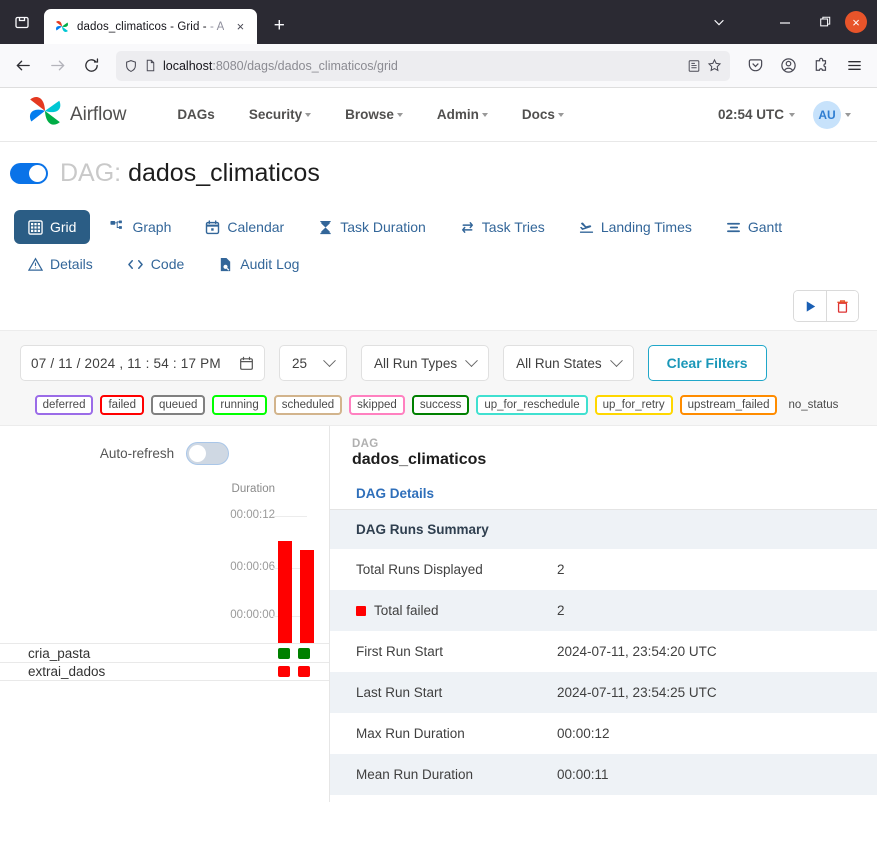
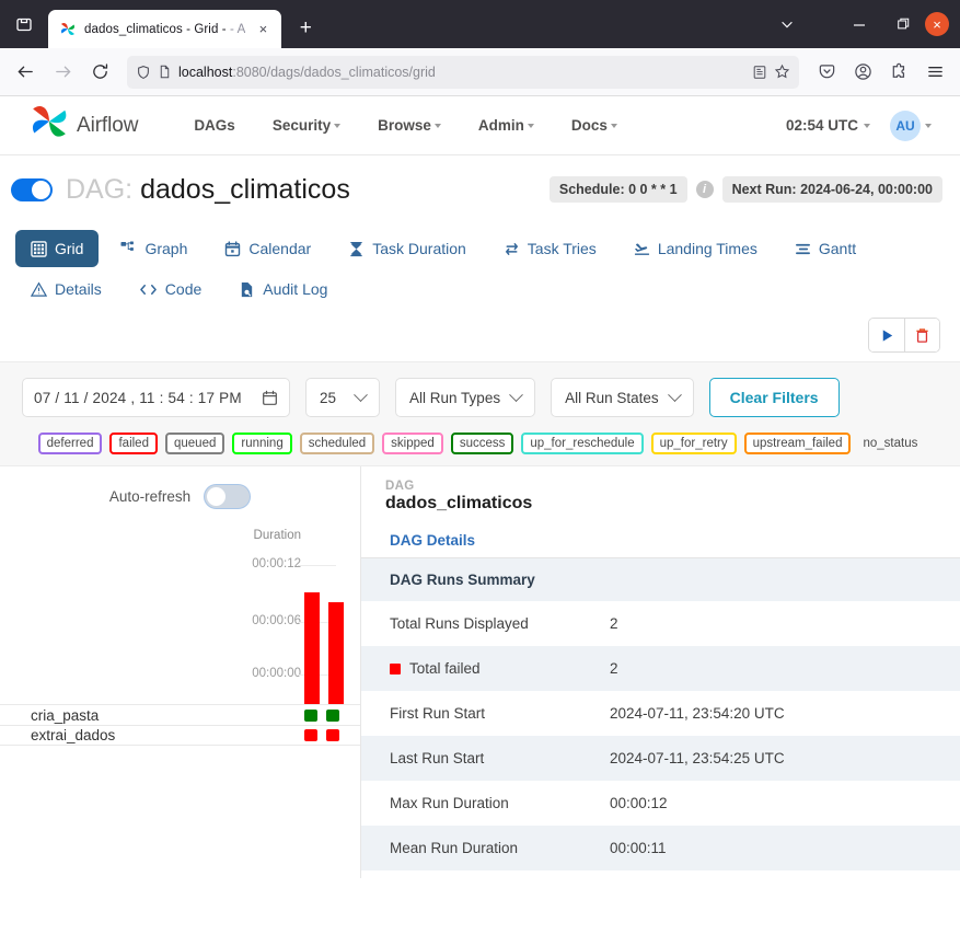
  dados_climaticos - Grid - - A
  ×
  +
  ×
  localhost:8080/dags/dados_climaticos/grid
  Airflow
  DAGs
  Security
  Browse
  Admin
  Docs
  02:54 UTC
  AU
  DAG: dados_climaticos
+ Schedule: 0 0 * * 1
+ i
+ Next Run: 2024-06-24, 00:00:00
  Grid
  Graph
  Calendar
  Task Duration
  Task Tries
  Landing Times
  Gantt
  Details
  Code
  Audit Log
  07 / 11 / 2024 , 11 : 54 : 17 PM
  25
  All Run Types
  All Run States
  Clear Filters
  deferred
  failed
  queued
  running
  scheduled
  skipped
  success
  up_for_reschedule
  up_for_retry
  upstream_failed
  no_status
  Auto-refresh
  Duration
  00:00:12
  00:00:06
  00:00:00
  cria_pasta
  extrai_dados
  DAG
  dados_climaticos
  DAG Details
  DAG Runs Summary
  Total Runs Displayed	2
  Total failed	2
  First Run Start	2024-07-11, 23:54:20 UTC
  Last Run Start	2024-07-11, 23:54:25 UTC
  Max Run Duration	00:00:12
  Mean Run Duration	00:00:11
